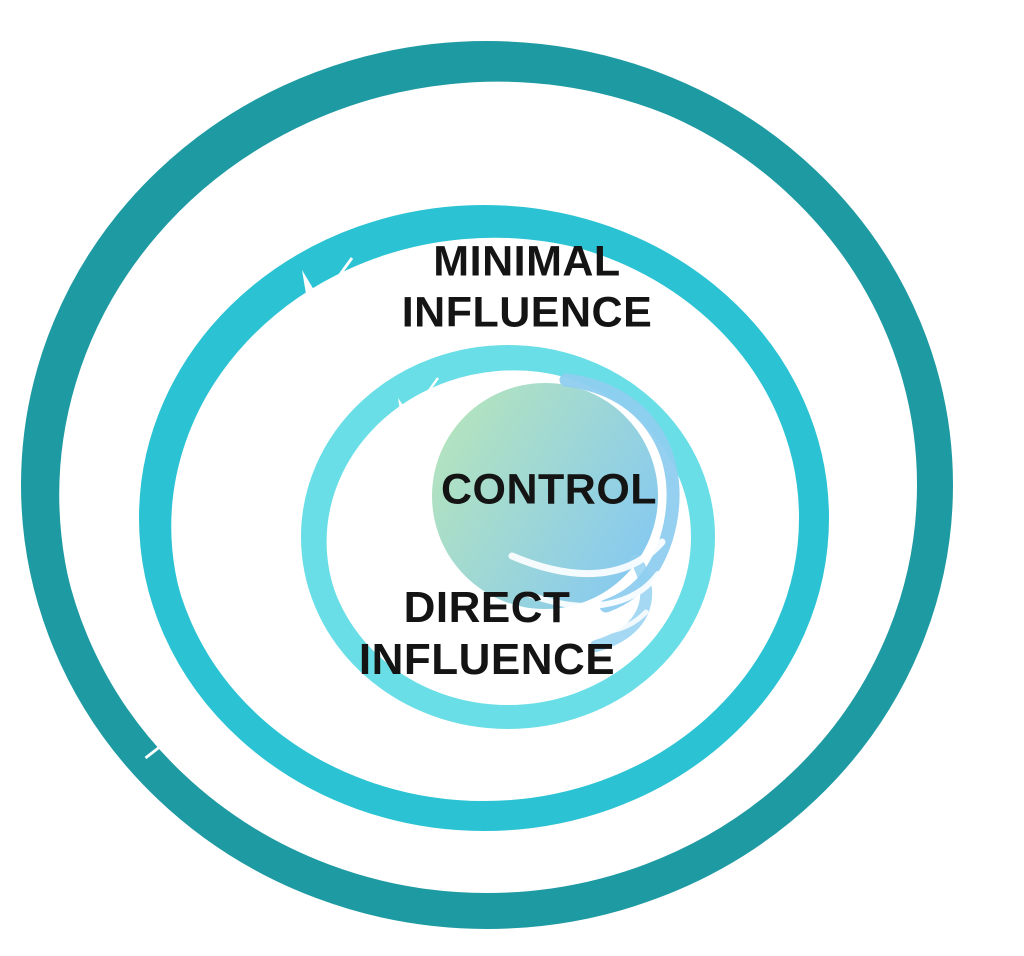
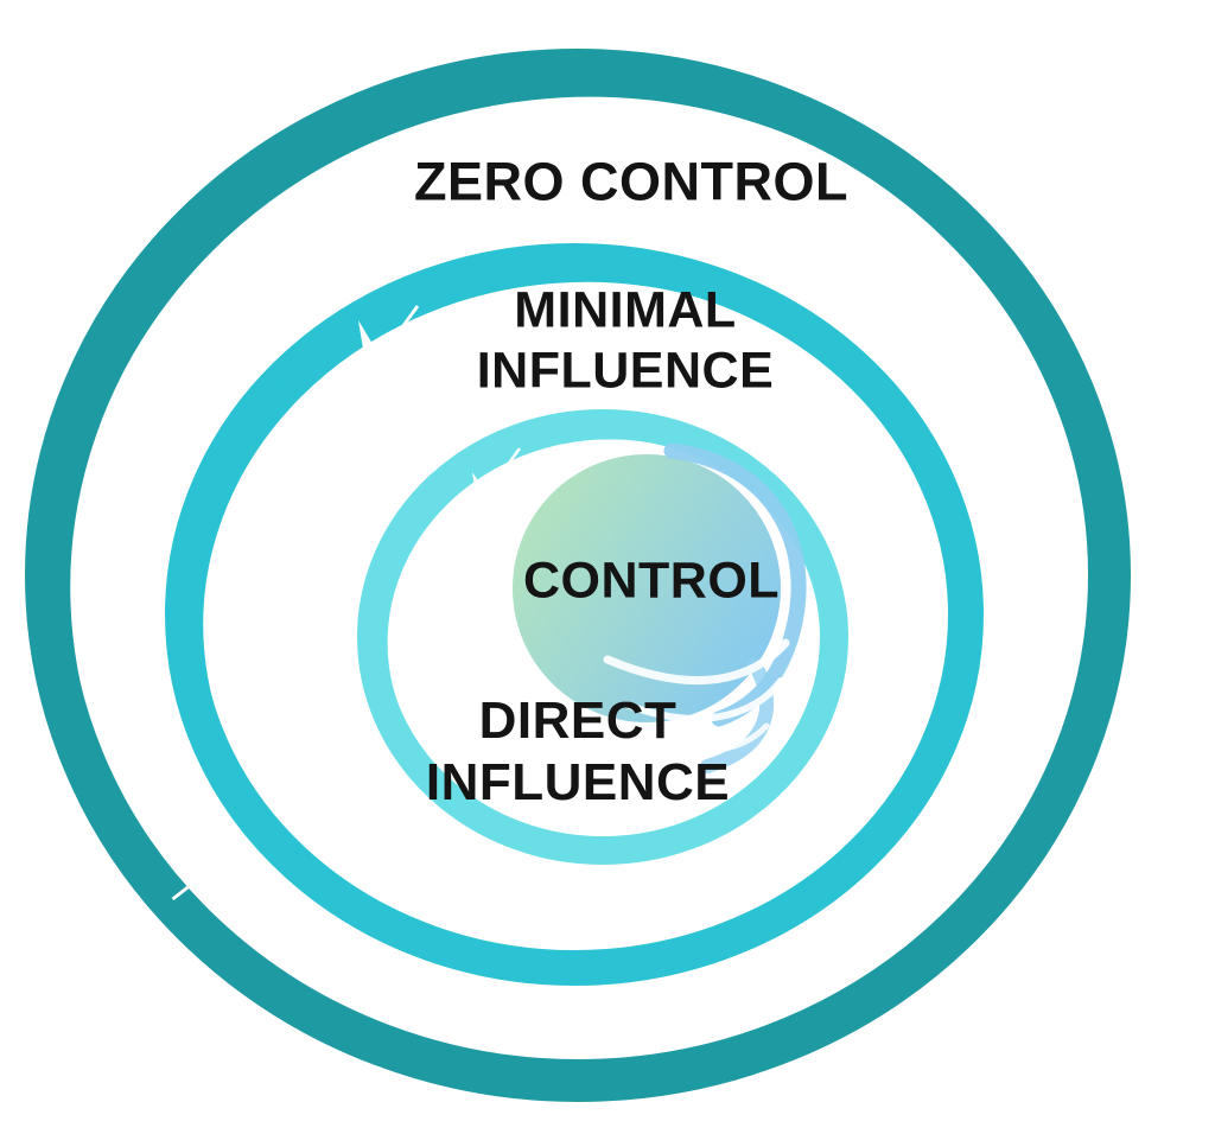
+ ZERO CONTROL
  MINIMAL
  INFLUENCE
  CONTROL
  DIRECT
  INFLUENCE
